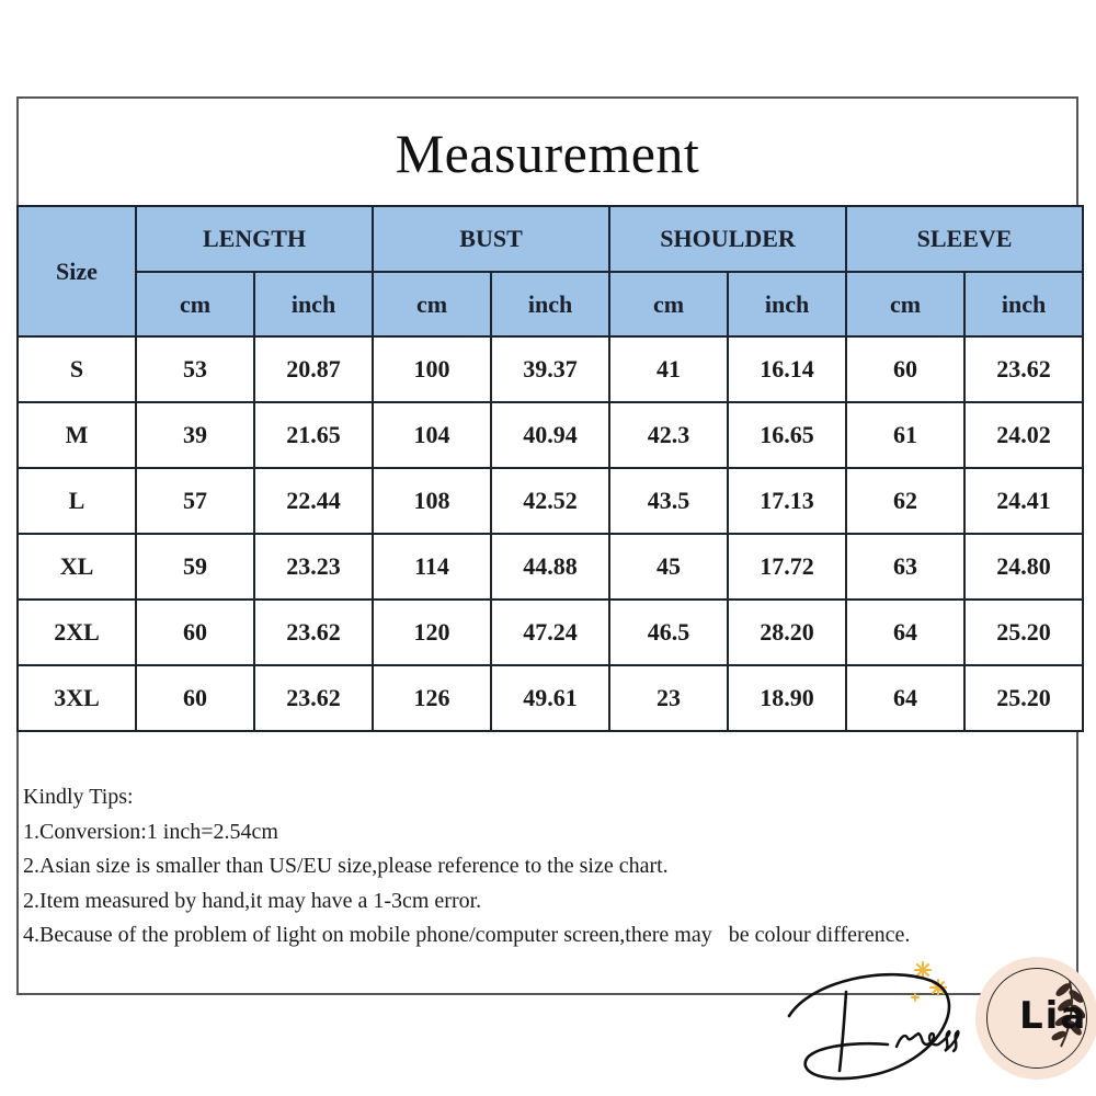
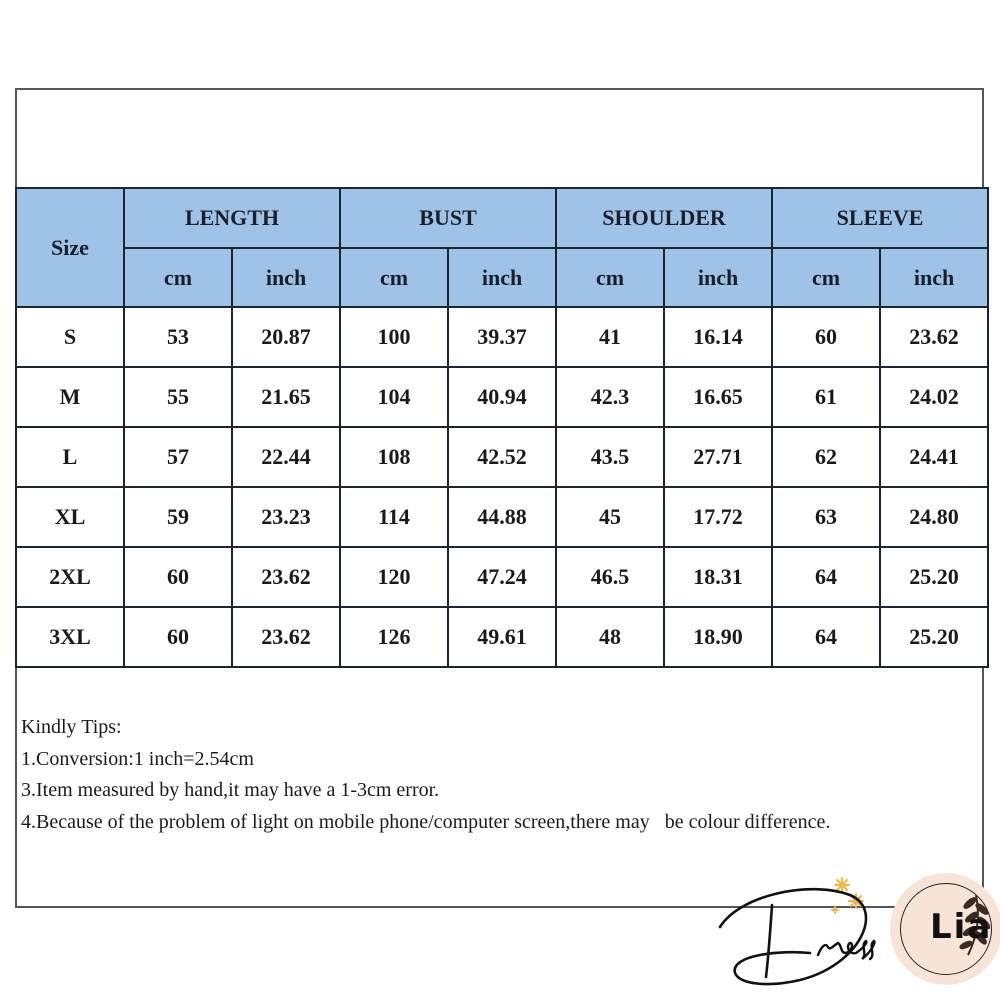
- Measurement
  Size	LENGTH	BUST	SHOULDER	SLEEVE
  cm	inch	cm	inch	cm	inch	cm	inch
  S	53	20.87	100	39.37	41	16.14	60	23.62
- M	39	21.65	104	40.94	42.3	16.65	61	24.02
+ M	55	21.65	104	40.94	42.3	16.65	61	24.02
- L	57	22.44	108	42.52	43.5	17.13	62	24.41
+ L	57	22.44	108	42.52	43.5	27.71	62	24.41
  XL	59	23.23	114	44.88	45	17.72	63	24.80
- 2XL	60	23.62	120	47.24	46.5	28.20	64	25.20
+ 2XL	60	23.62	120	47.24	46.5	18.31	64	25.20
- 3XL	60	23.62	126	49.61	23	18.90	64	25.20
+ 3XL	60	23.62	126	49.61	48	18.90	64	25.20
  Kindly Tips:
  1.Conversion:1 inch=2.54cm
- 2.Asian size is smaller than US/EU size,please reference to the size chart.
- 2.Item measured by hand,it may have a 1-3cm error.
+ 3.Item measured by hand,it may have a 1-3cm error.
  4.Because of the problem of light on mobile phone/computer screen,there may be colour difference.
  Lia
